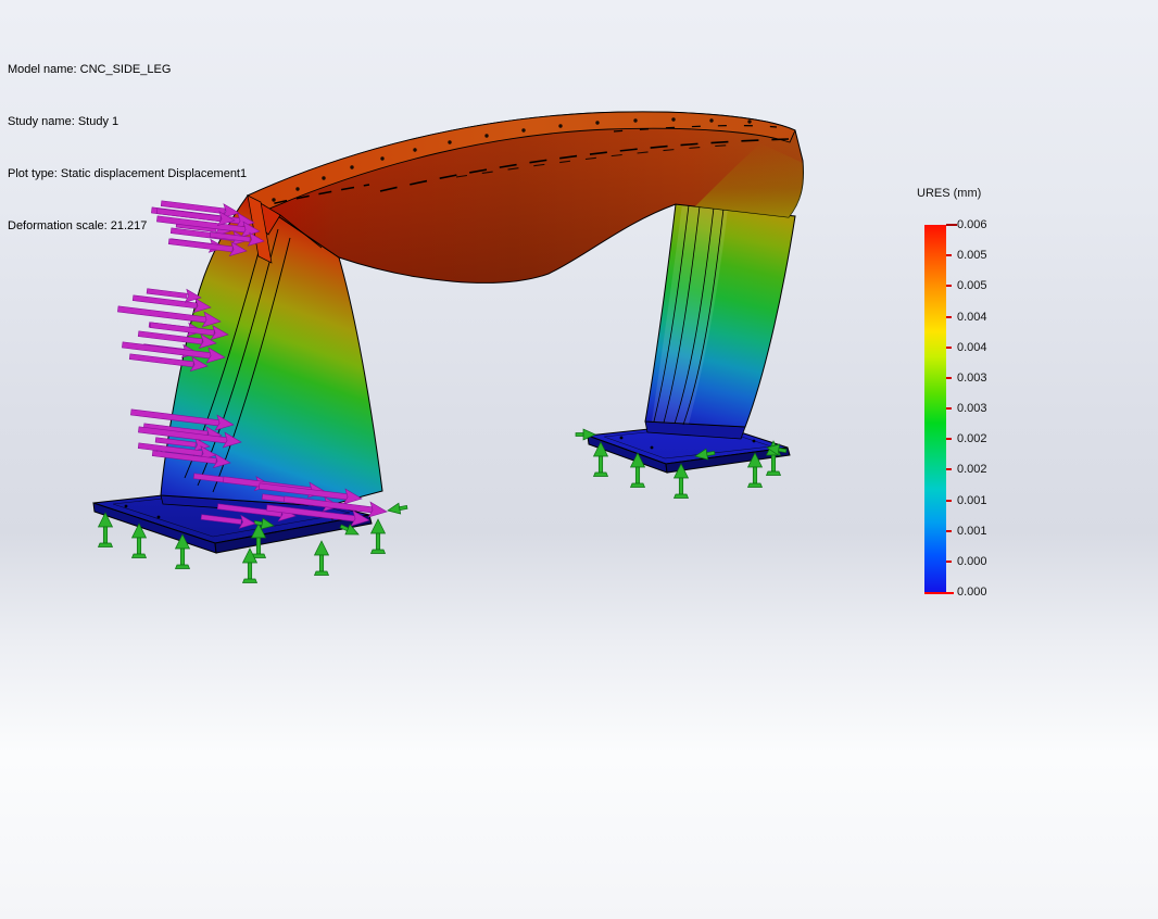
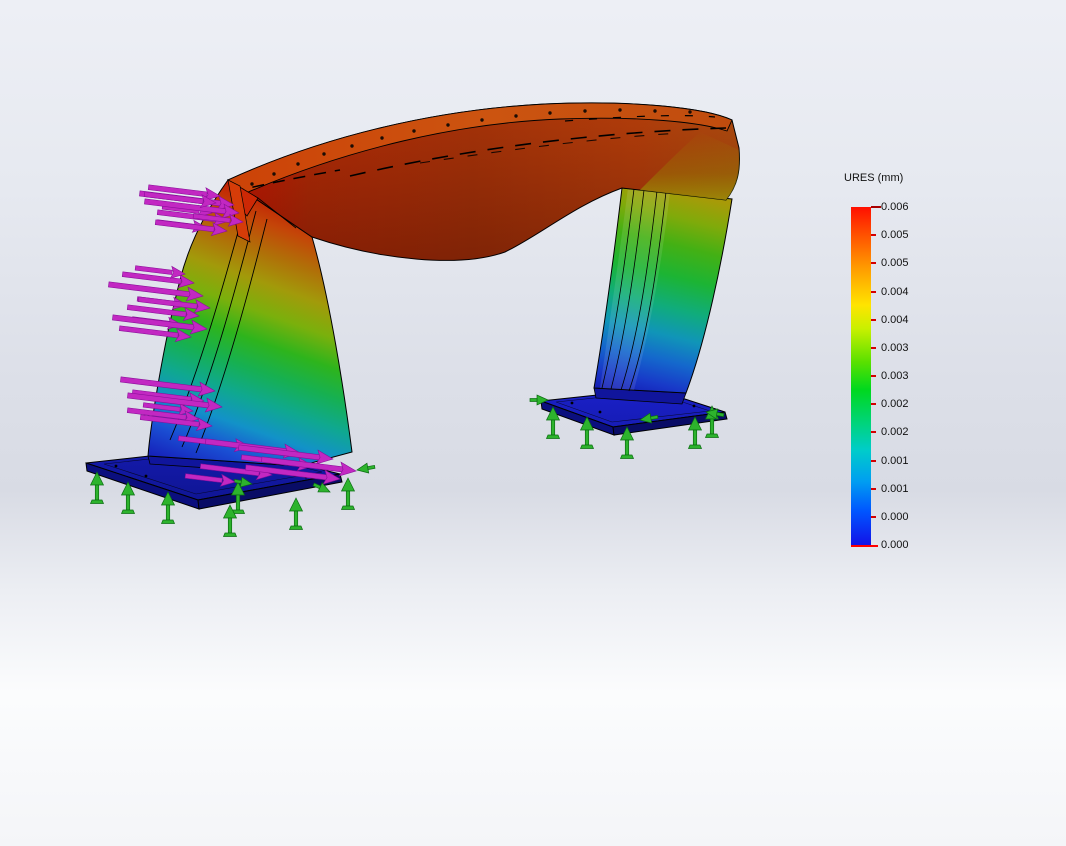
- Model name: CNC_SIDE_LEG
- Study name: Study 1
- Plot type: Static displacement Displacement1
- Deformation scale: 21.217
  URES (mm)
  0.006
  0.005
  0.005
  0.004
  0.004
  0.003
  0.003
  0.002
  0.002
  0.001
  0.001
  0.000
  0.000
